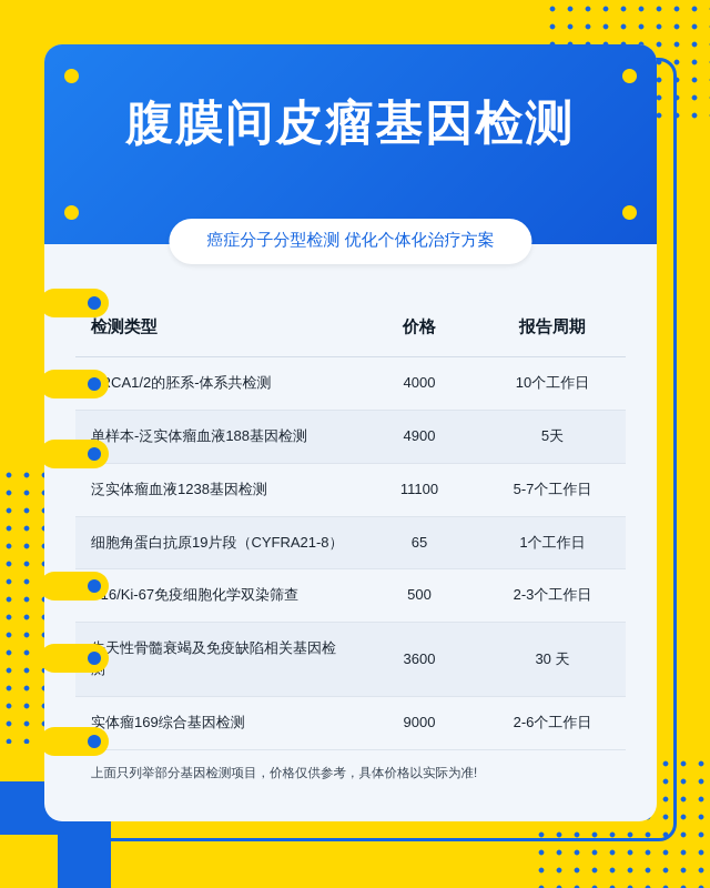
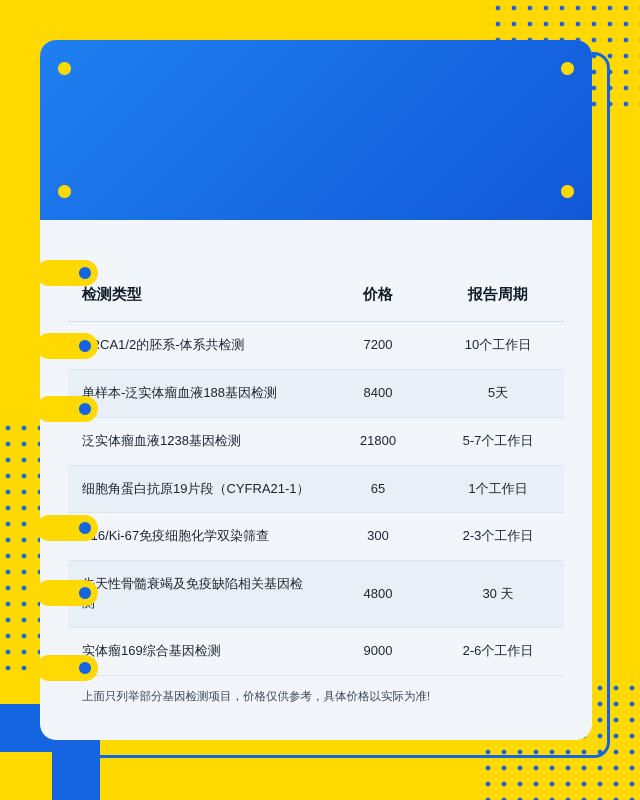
- 腹膜间皮瘤基因检测
- 癌症分子分型检测 优化个体化治疗方案
  检测类型	价格	报告周期
- CA1/2的胚系-体系共检测	4000	10个工作日
+ CA1/2的胚系-体系共检测	7200	10个工作日
- 单样本-泛实体瘤血液188基因检测	4900	5天
+ 单样本-泛实体瘤血液188基因检测	8400	5天
- 泛实体瘤血液1238基因检测	11100	5-7个工作日
+ 泛实体瘤血液1238基因检测	21800	5-7个工作日
- 细胞角蛋白抗原19片段（CYFRA21-8）	65	1个工作日
+ 细胞角蛋白抗原19片段（CYFRA21-1）	65	1个工作日
- 6/Ki-67免疫细胞化学双染筛查	500	2-3个工作日
+ 6/Ki-67免疫细胞化学双染筛查	300	2-3个工作日
- 天性骨髓衰竭及免疫缺陷相关基因检	3600	30 天
+ 天性骨髓衰竭及免疫缺陷相关基因检	4800	30 天
  实体瘤169综合基因检测	9000	2-6个工作日
  上面只列举部分基因检测项目，价格仅供参考，具体价格以实际为准!
